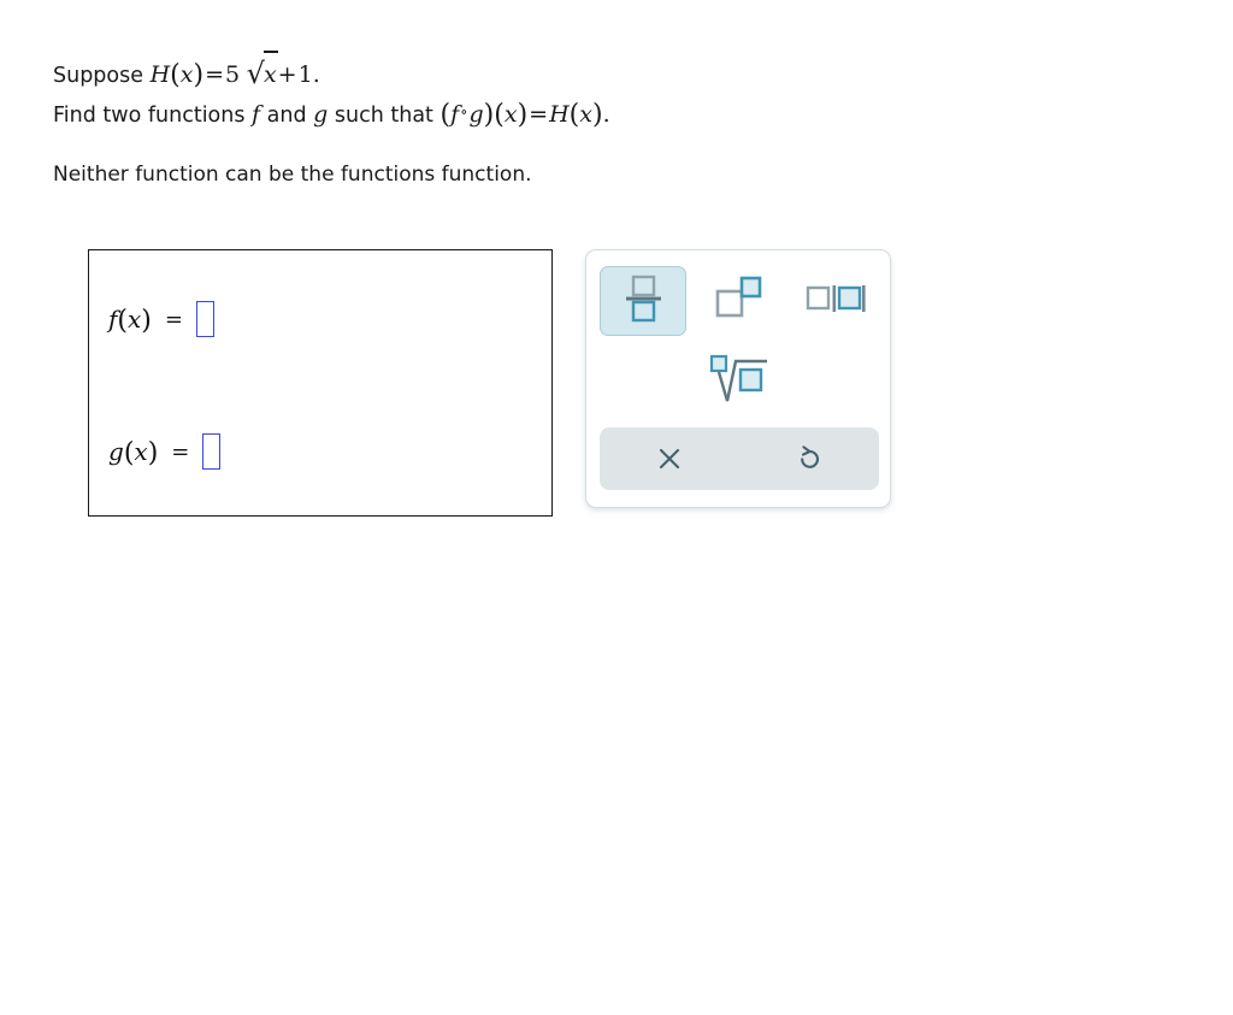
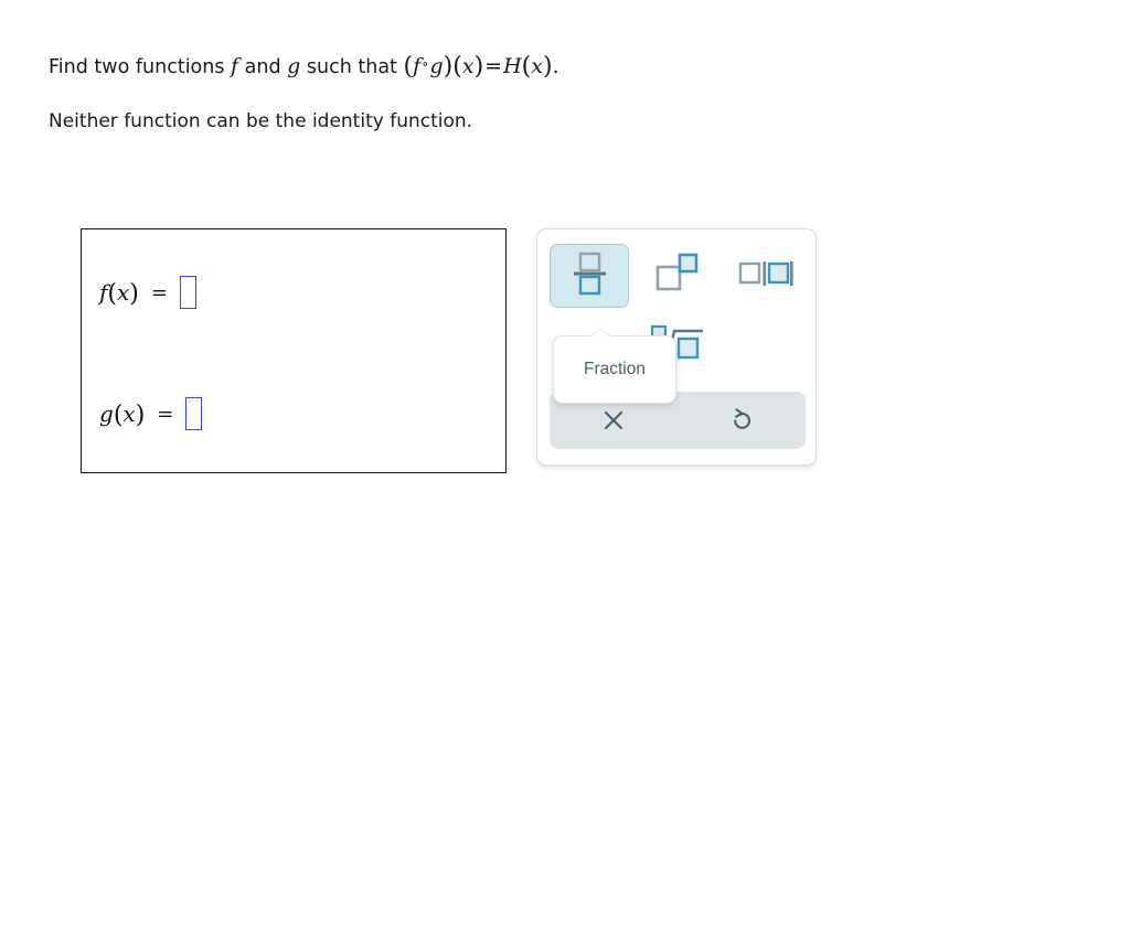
- Suppose H(x)=5 √x+1.
  Find two functions f and g such that (f∘g)(x)=H(x).
- Neither function can be the functions function.
+ Neither function can be the identity function.
  f(x)
  =
  g(x)
  =
+ Fraction
